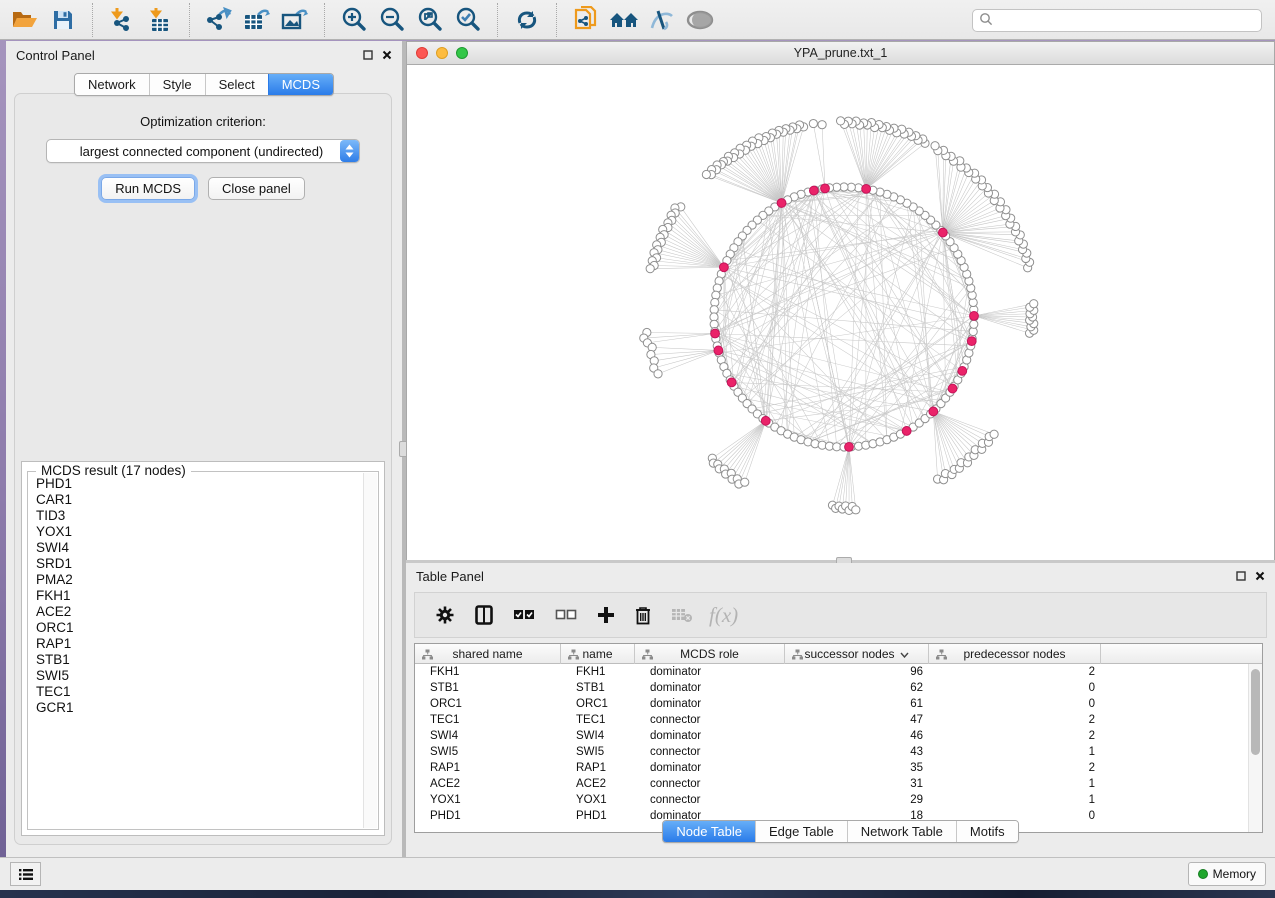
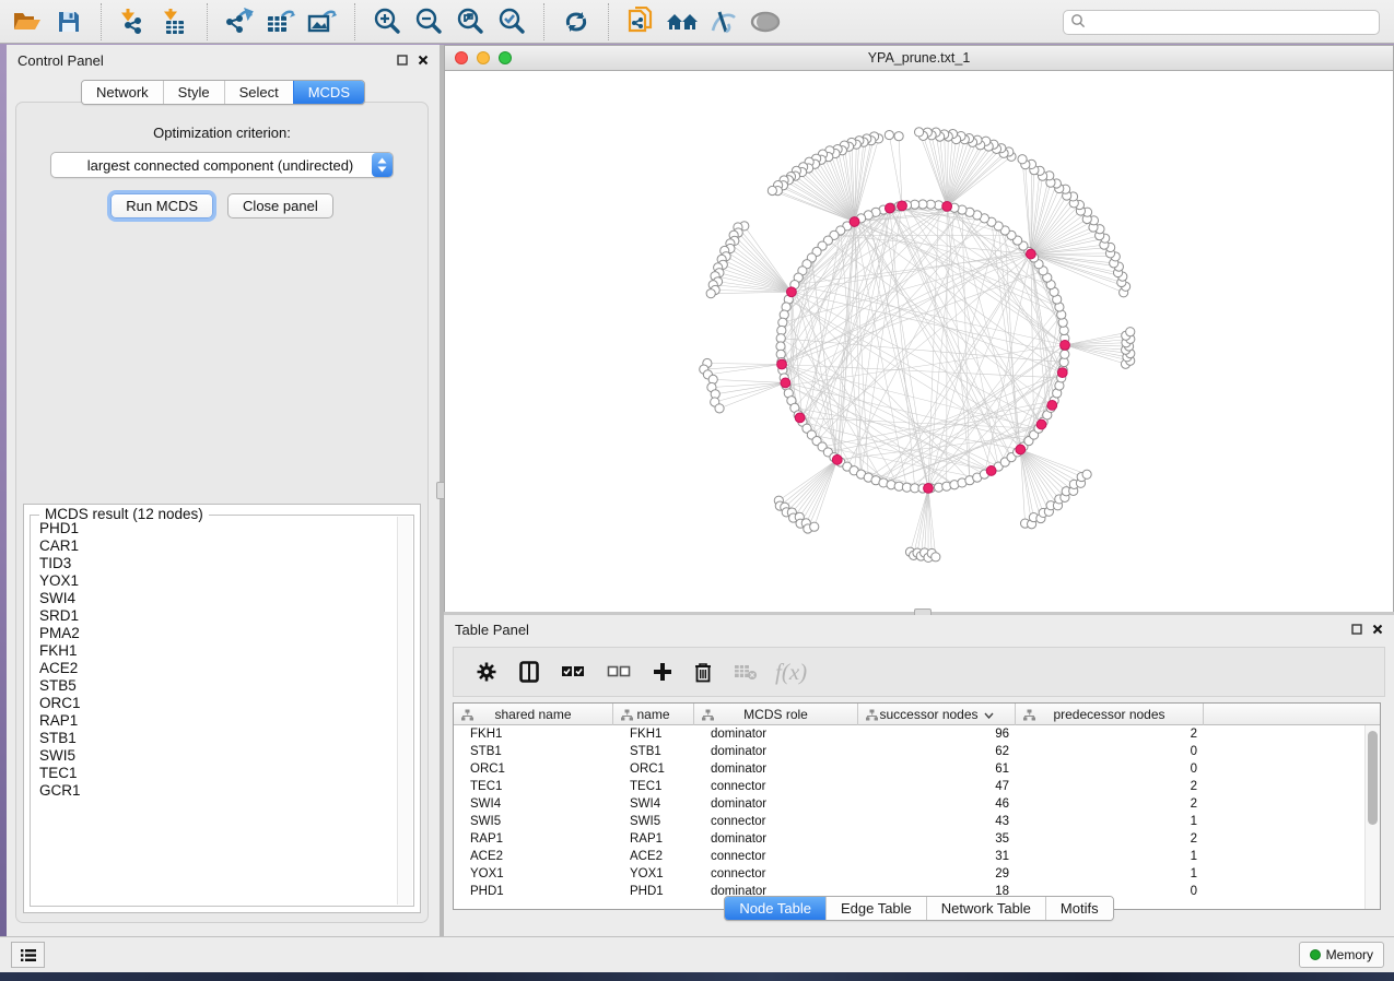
  Control Panel
  Network
  Style
  Select
  MCDS
  Optimization criterion:
  largest connected component (undirected)
  Run MCDS
  Close panel
- MCDS result (17 nodes)
+ MCDS result (12 nodes)
  PHD1
  CAR1
  TID3
  YOX1
  SWI4
  SRD1
  PMA2
  FKH1
  ACE2
+ STB5
  ORC1
  RAP1
  STB1
  SWI5
  TEC1
  GCR1
  YPA_prune.txt_1
  Table Panel
  f(x)
  shared name
  name
  MCDS role
  successor nodes
  predecessor nodes
  FKH1
  FKH1
  dominator
  96
  2
  STB1
  STB1
  dominator
  62
  0
  ORC1
  ORC1
  dominator
  61
  0
  TEC1
  TEC1
  connector
  47
  2
  SWI4
  SWI4
  dominator
  46
  2
  SWI5
  SWI5
  connector
  43
  1
  RAP1
  RAP1
  dominator
  35
  2
  ACE2
  ACE2
  connector
  31
  1
  YOX1
  YOX1
  connector
  29
  1
  PHD1
  PHD1
  dominator
  18
  0
  Node Table
  Edge Table
  Network Table
  Motifs
  Memory
